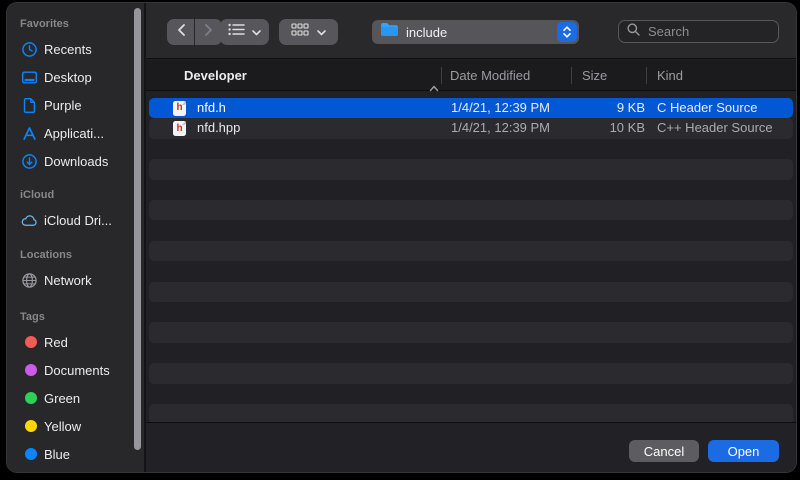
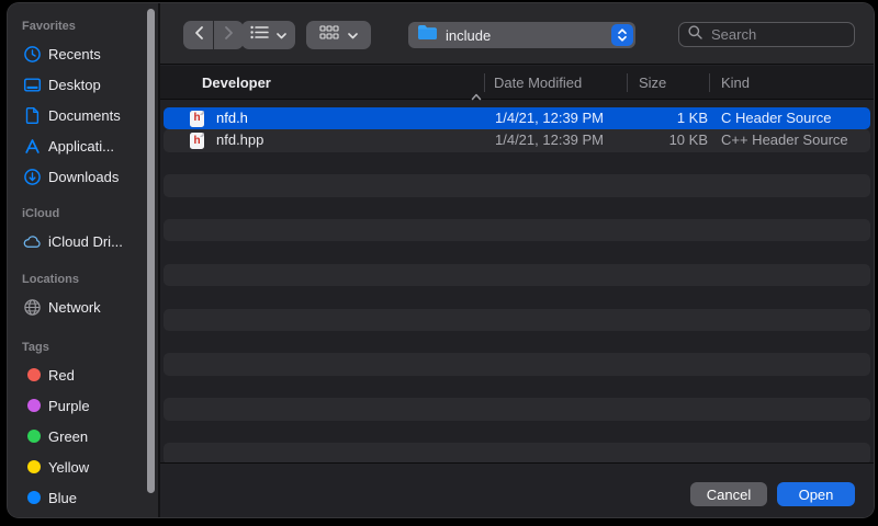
  Favorites
  Recents
  Desktop
- Purple
+ Documents
  Applicati...
  Downloads
  iCloud
  iCloud Dri...
  Locations
  Network
  Tags
  Red
- Documents
+ Purple
  Green
  Yellow
  Blue
  include
  Search
  Developer
  Date Modified
  Size
  Kind
  h
  nfd.h
  1/4/21, 12:39 PM
- 9 KB
+ 1 KB
  C Header Source
  h
  nfd.hpp
  1/4/21, 12:39 PM
  10 KB
  C++ Header Source
  Cancel
  Open
